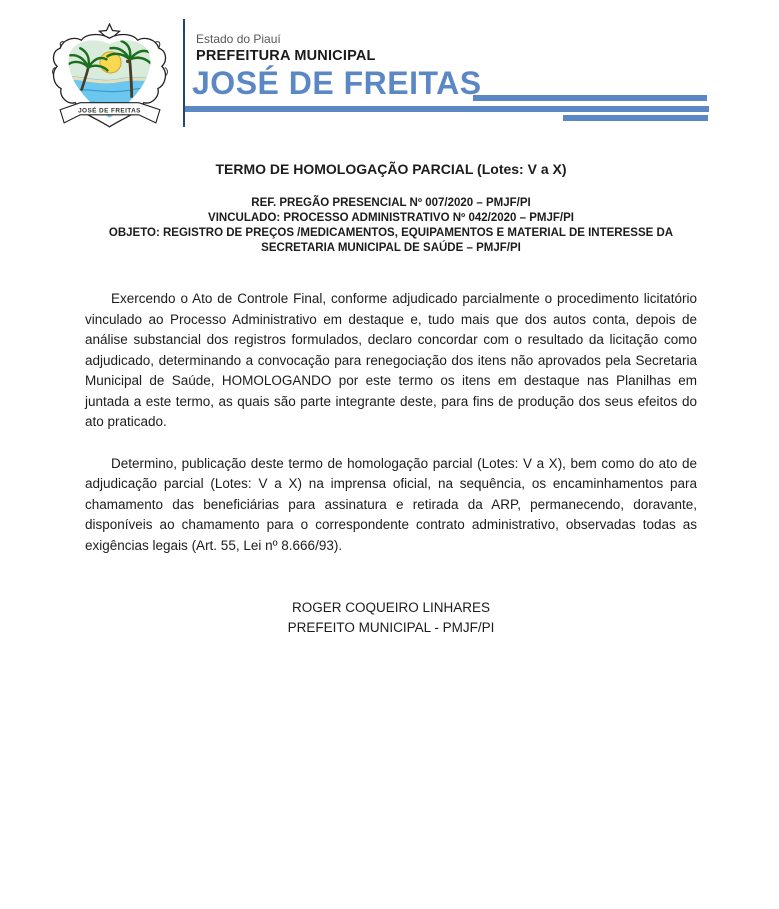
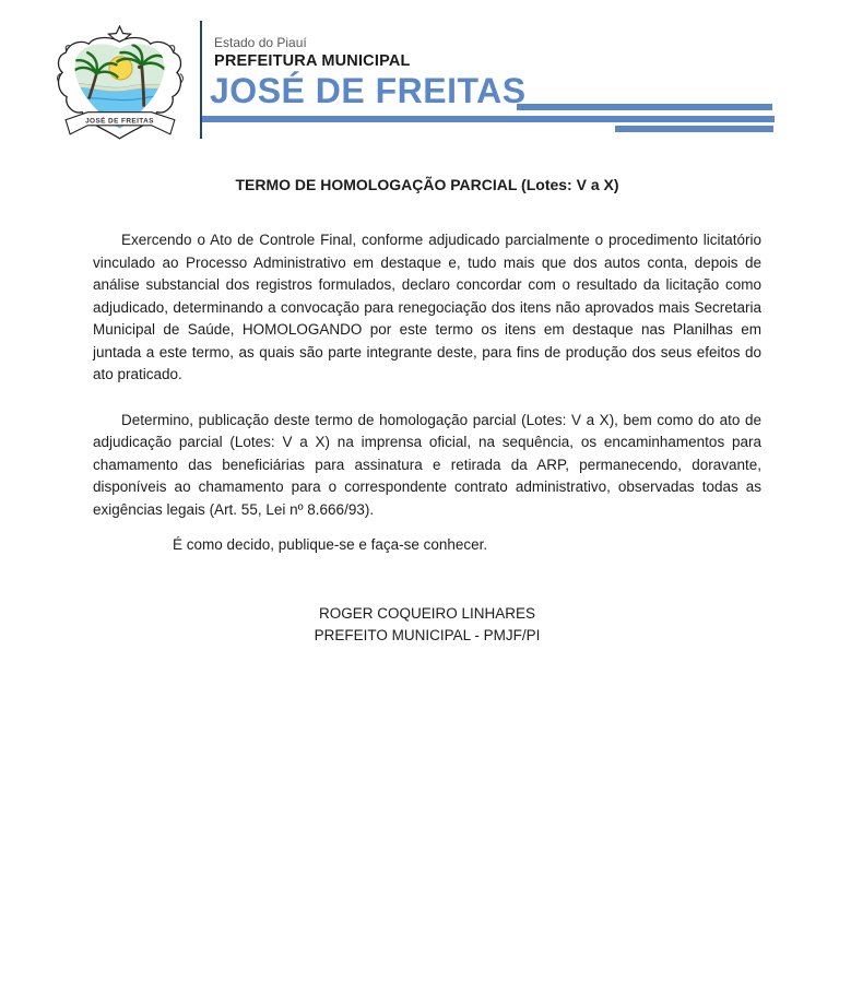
  Estado do Piauí
  PREFEITURA MUNICIPAL
  JOSÉ DE FREITAS
  TERMO DE HOMOLOGAÇÃO PARCIAL (Lotes: V a X)
- REF. PREGÃO PRESENCIAL Nº 007/2020 – PMJF/PI
- VINCULADO: PROCESSO ADMINISTRATIVO Nº 042/2020 – PMJF/PI
- OBJETO: REGISTRO DE PREÇOS /MEDICAMENTOS, EQUIPAMENTOS E MATERIAL DE INTERESSE DA SECRETARIA MUNICIPAL DE SAÚDE – PMJF/PI
- Exercendo o Ato de Controle Final, conforme adjudicado parcialmente o procedimento licitatório vinculado ao Processo Administrativo em destaque e, tudo mais que dos autos conta, depois de análise substancial dos registros formulados, declaro concordar com o resultado da licitação como adjudicado, determinando a convocação para renegociação dos itens não aprovados pela Secretaria Municipal de Saúde, HOMOLOGANDO por este termo os itens em destaque nas Planilhas em juntada a este termo, as quais são parte integrante deste, para fins de produção dos seus efeitos do ato praticado.
+ Exercendo o Ato de Controle Final, conforme adjudicado parcialmente o procedimento licitatório vinculado ao Processo Administrativo em destaque e, tudo mais que dos autos conta, depois de análise substancial dos registros formulados, declaro concordar com o resultado da licitação como adjudicado, determinando a convocação para renegociação dos itens não aprovados mais Secretaria Municipal de Saúde, HOMOLOGANDO por este termo os itens em destaque nas Planilhas em juntada a este termo, as quais são parte integrante deste, para fins de produção dos seus efeitos do ato praticado.
  Determino, publicação deste termo de homologação parcial (Lotes: V a X), bem como do ato de adjudicação parcial (Lotes: V a X) na imprensa oficial, na sequência, os encaminhamentos para chamamento das beneficiárias para assinatura e retirada da ARP, permanecendo, doravante, disponíveis ao chamamento para o correspondente contrato administrativo, observadas todas as exigências legais (Art. 55, Lei nº 8.666/93).
+ É como decido, publique-se e faça-se conhecer.
  ROGER COQUEIRO LINHARES
  PREFEITO MUNICIPAL - PMJF/PI
